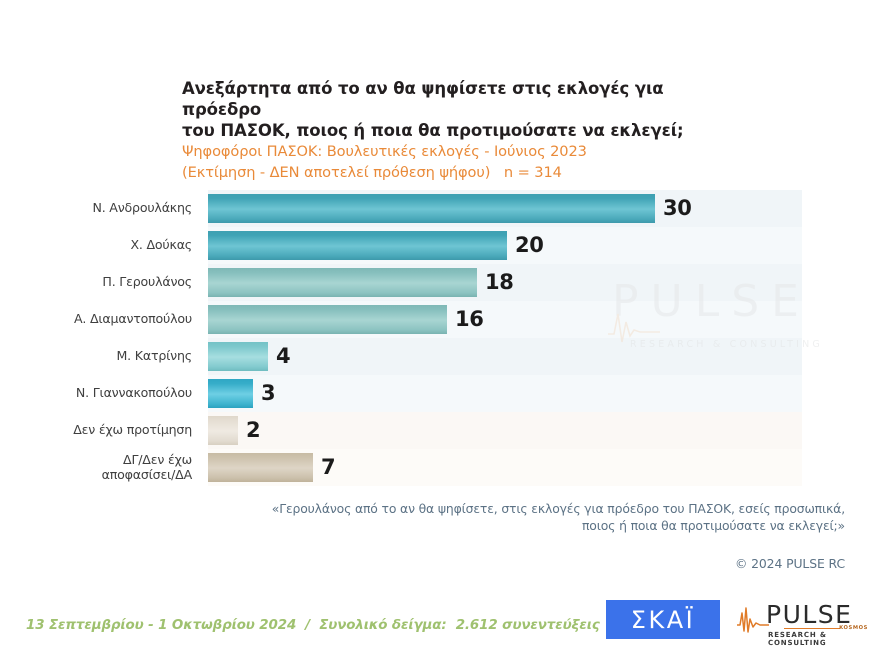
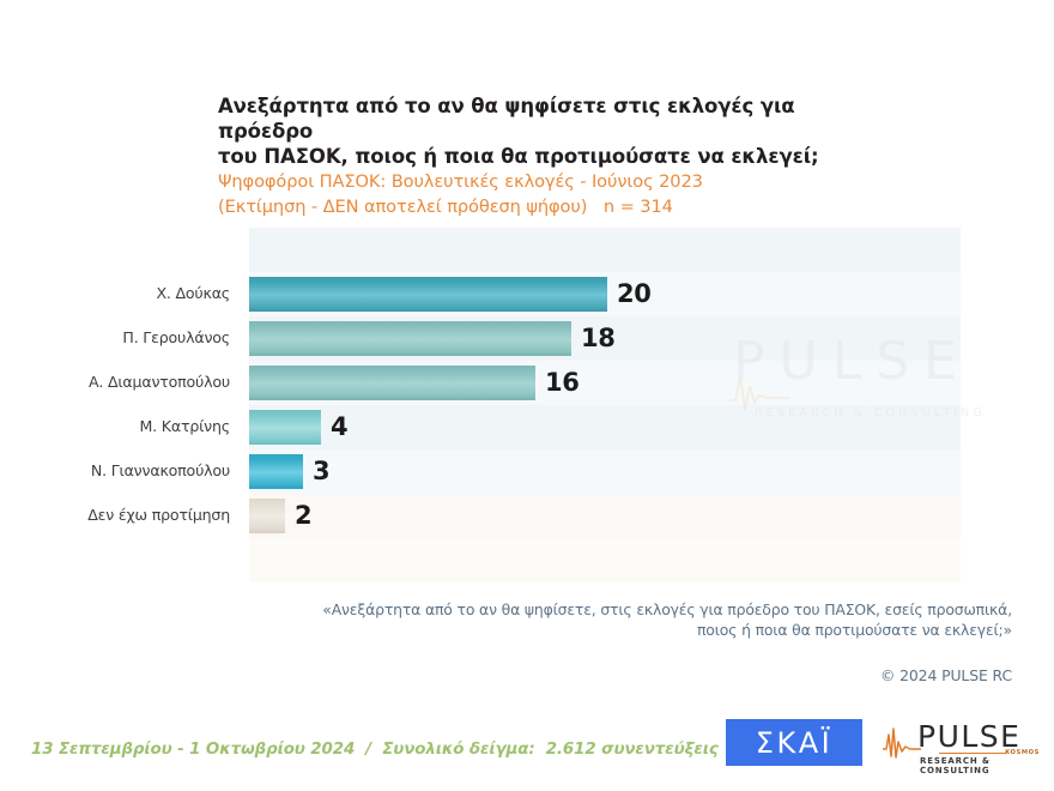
  Ανεξάρτητα από το αν θα ψηφίσετε στις εκλογές για πρόεδρο
  του ΠΑΣΟΚ, ποιος ή ποια θα προτιμούσατε να εκλεγεί;
  Ψηφοφόροι ΠΑΣΟΚ: Βουλευτικές εκλογές - Ιούνιος 2023
  (Εκτίμηση - ΔΕΝ αποτελεί πρόθεση ψήφου) n = 314
  PULSE
- Ν. Ανδρουλάκης
- 30
  Χ. Δούκας
  20
  Π. Γερουλάνος
  18
  Α. Διαμαντοπούλου
  16
  Μ. Κατρίνης
  4
  Ν. Γιαννακοπούλου
  3
  Δεν έχω προτίμηση
  2
- ΔΓ/Δεν έχω
- αποφασίσει/ΔΑ
- 7
- «Γερουλάνος από το αν θα ψηφίσετε, στις εκλογές για πρόεδρο του ΠΑΣΟΚ, εσείς προσωπικά,
+ «Ανεξάρτητα από το αν θα ψηφίσετε, στις εκλογές για πρόεδρο του ΠΑΣΟΚ, εσείς προσωπικά,
  ποιος ή ποια θα προτιμούσατε να εκλεγεί;»
  © 2024 PULSE RC
  13 Σεπτεμβρίου - 1 Οκτωβρίου 2024 / Συνολικό δείγμα: 2.612 συνεντεύξεις
  ΣΚΑΪ
  PULSE
  RESEARCH & CONSULTING
